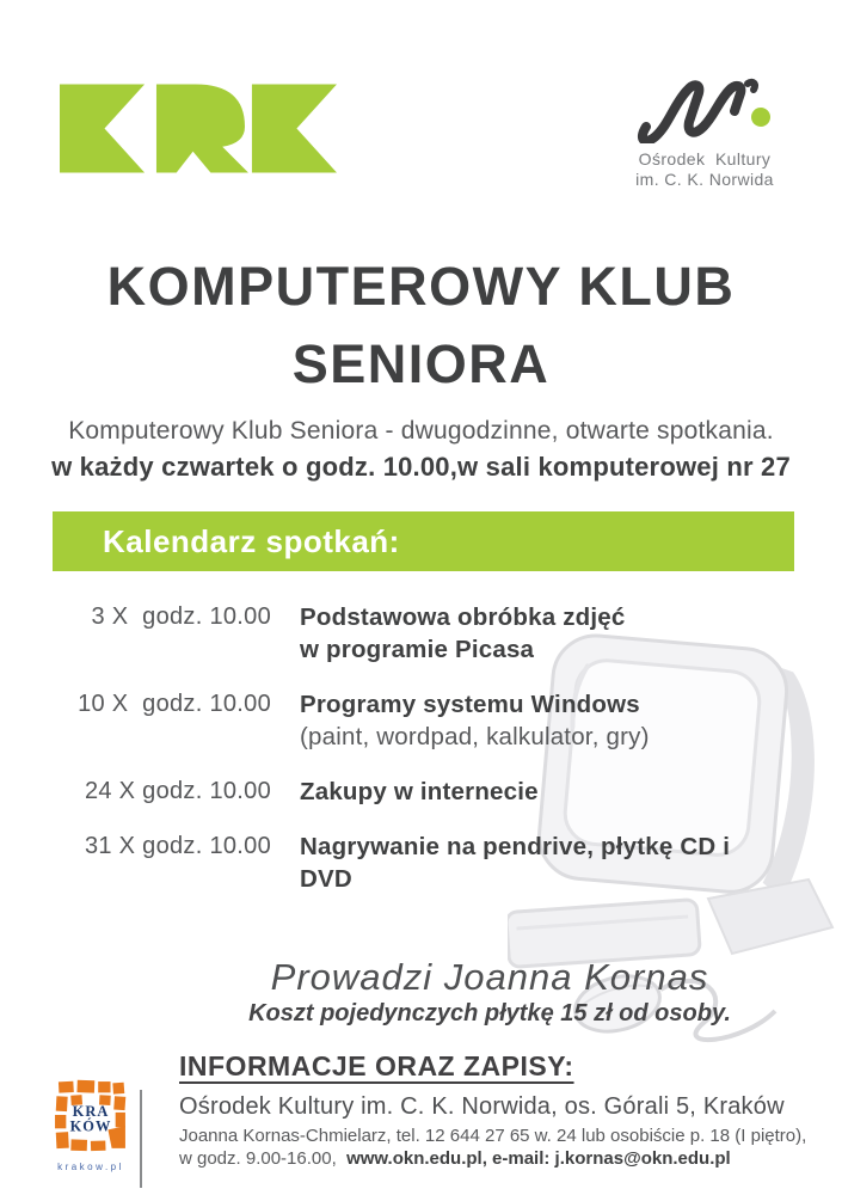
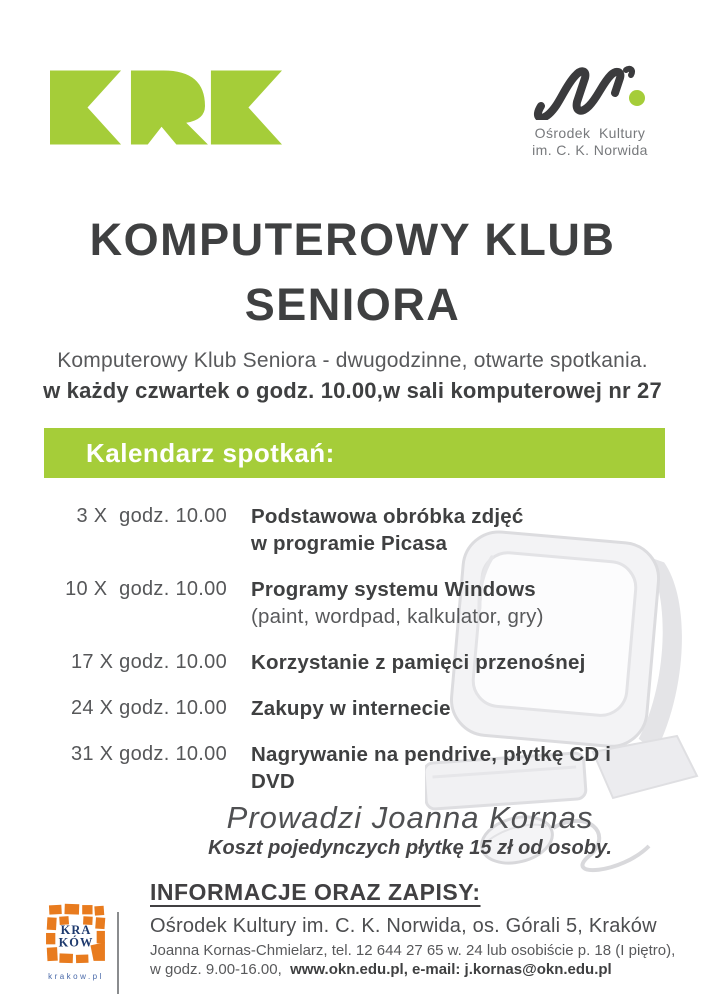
  Ośrodek Kultury
  im. C. K. Norwida
  KOMPUTEROWY KLUB
  SENIORA
  Komputerowy Klub Seniora - dwugodzinne, otwarte spotkania.
  w każdy czwartek o godz. 10.00,w sali komputerowej nr 27
  Kalendarz spotkań:
  3 X godz. 10.00
  Podstawowa obróbka zdjęć
  w programie Picasa
  10 X godz. 10.00
  Programy systemu Windows
  (paint, wordpad, kalkulator, gry)
+ 17 X godz. 10.00
+ Korzystanie z pamięci przenośnej
  24 X godz. 10.00
  Zakupy w internecie
  31 X godz. 10.00
  Nagrywanie na pendrive, płytkę CD i DVD
  Prowadzi Joanna Kornas
  Koszt pojedynczych płytkę 15 zł od osoby.
  KRA
  KÓW
  krakow.pl
  INFORMACJE ORAZ ZAPISY:
  Ośrodek Kultury im. C. K. Norwida, os. Górali 5, Kraków
  Joanna Kornas-Chmielarz, tel. 12 644 27 65 w. 24 lub osobiście p. 18 (I piętro),
  w godz. 9.00-16.00, www.okn.edu.pl, e-mail: j.kornas@okn.edu.pl
